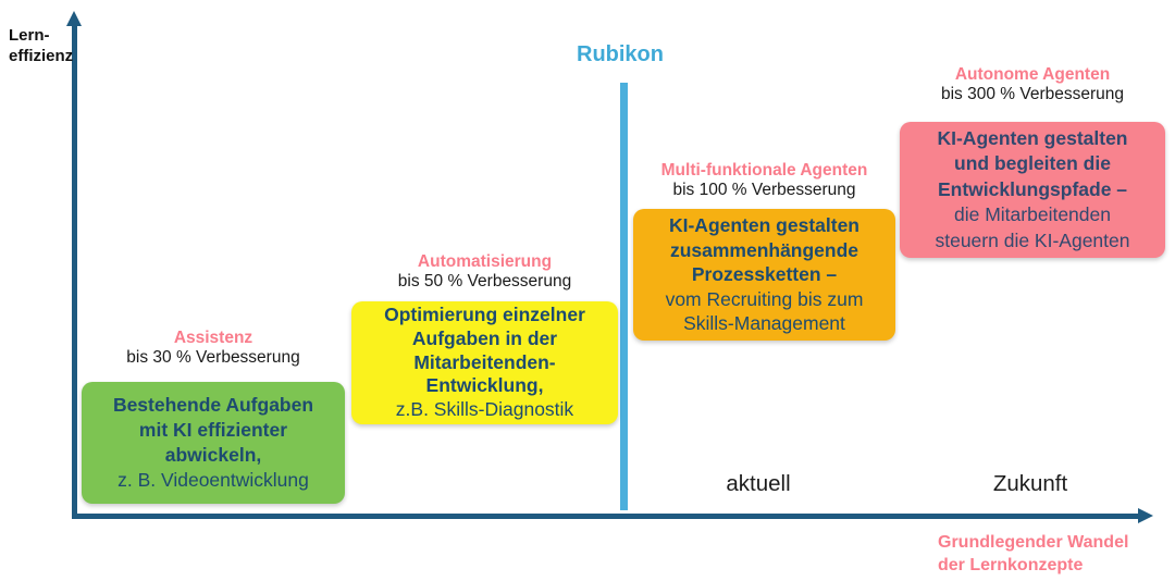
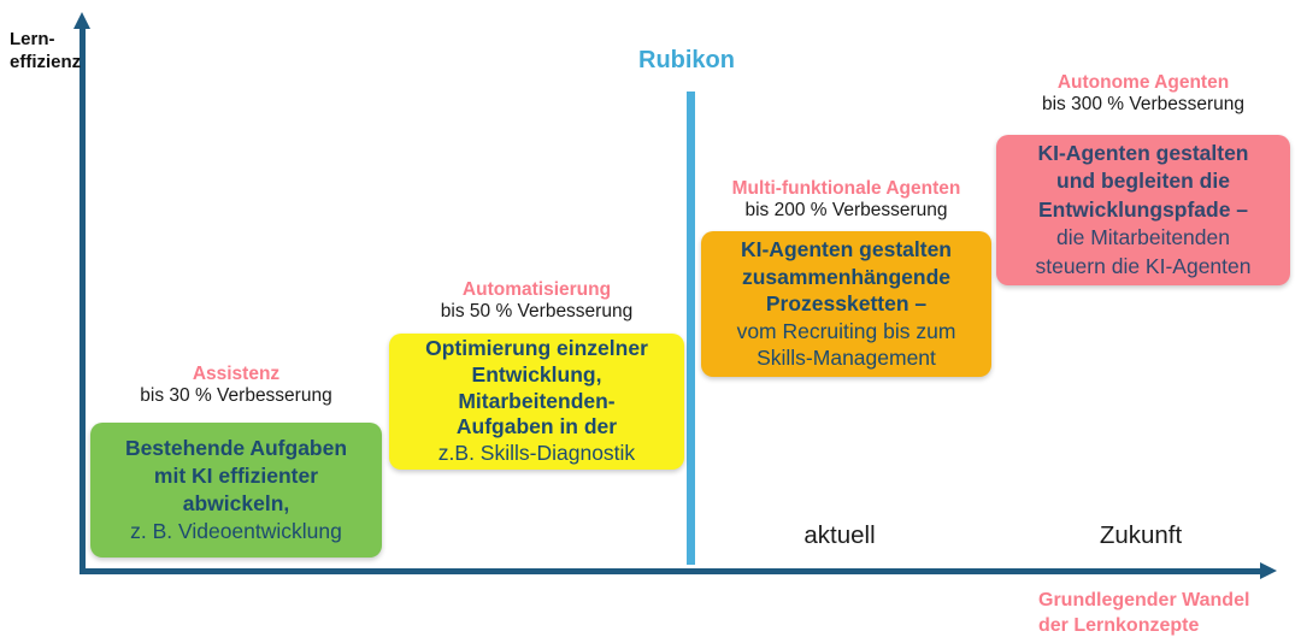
  Lern-
  effizienz
  Rubikon
  Assistenz
  bis 30 % Verbesserung
  Bestehende Aufgaben
  mit KI effizienter
  abwickeln,
  z. B. Videoentwicklung
  Automatisierung
  bis 50 % Verbesserung
  Optimierung einzelner
- Aufgaben in der
+ Entwicklung,
  Mitarbeitenden-
- Entwicklung,
+ Aufgaben in der
  z.B. Skills-Diagnostik
  Multi-funktionale Agenten
- bis 100 % Verbesserung
+ bis 200 % Verbesserung
  KI-Agenten gestalten
  zusammenhängende
  Prozessketten –
  vom Recruiting bis zum
  Skills-Management
  Autonome Agenten
  bis 300 % Verbesserung
  KI-Agenten gestalten
  und begleiten die
  Entwicklungspfade –
  die Mitarbeitenden
  steuern die KI-Agenten
  aktuell
  Zukunft
  Grundlegender Wandel
  der Lernkonzepte
